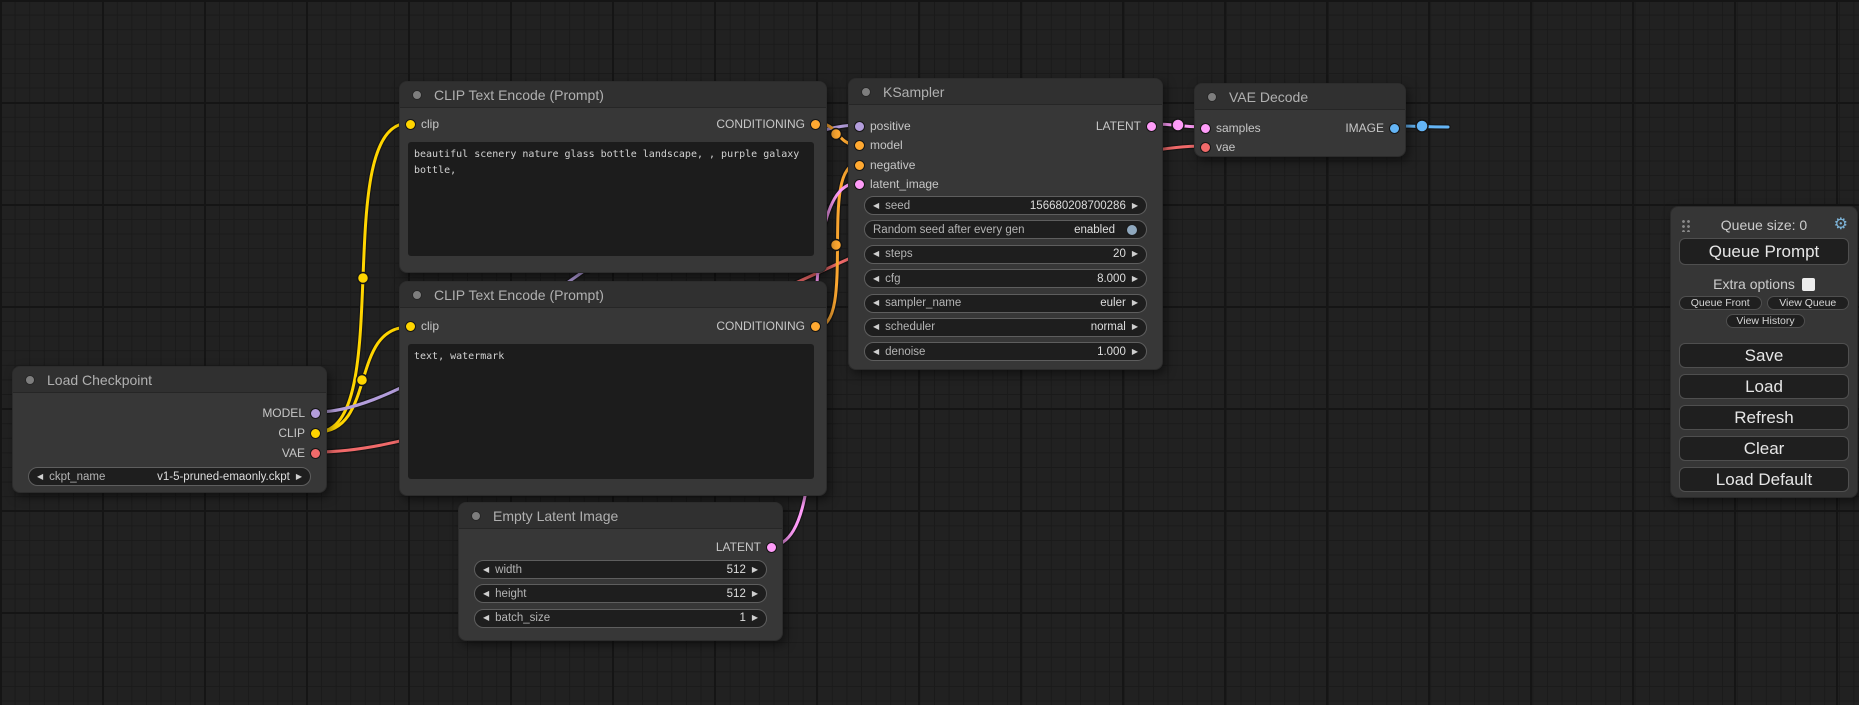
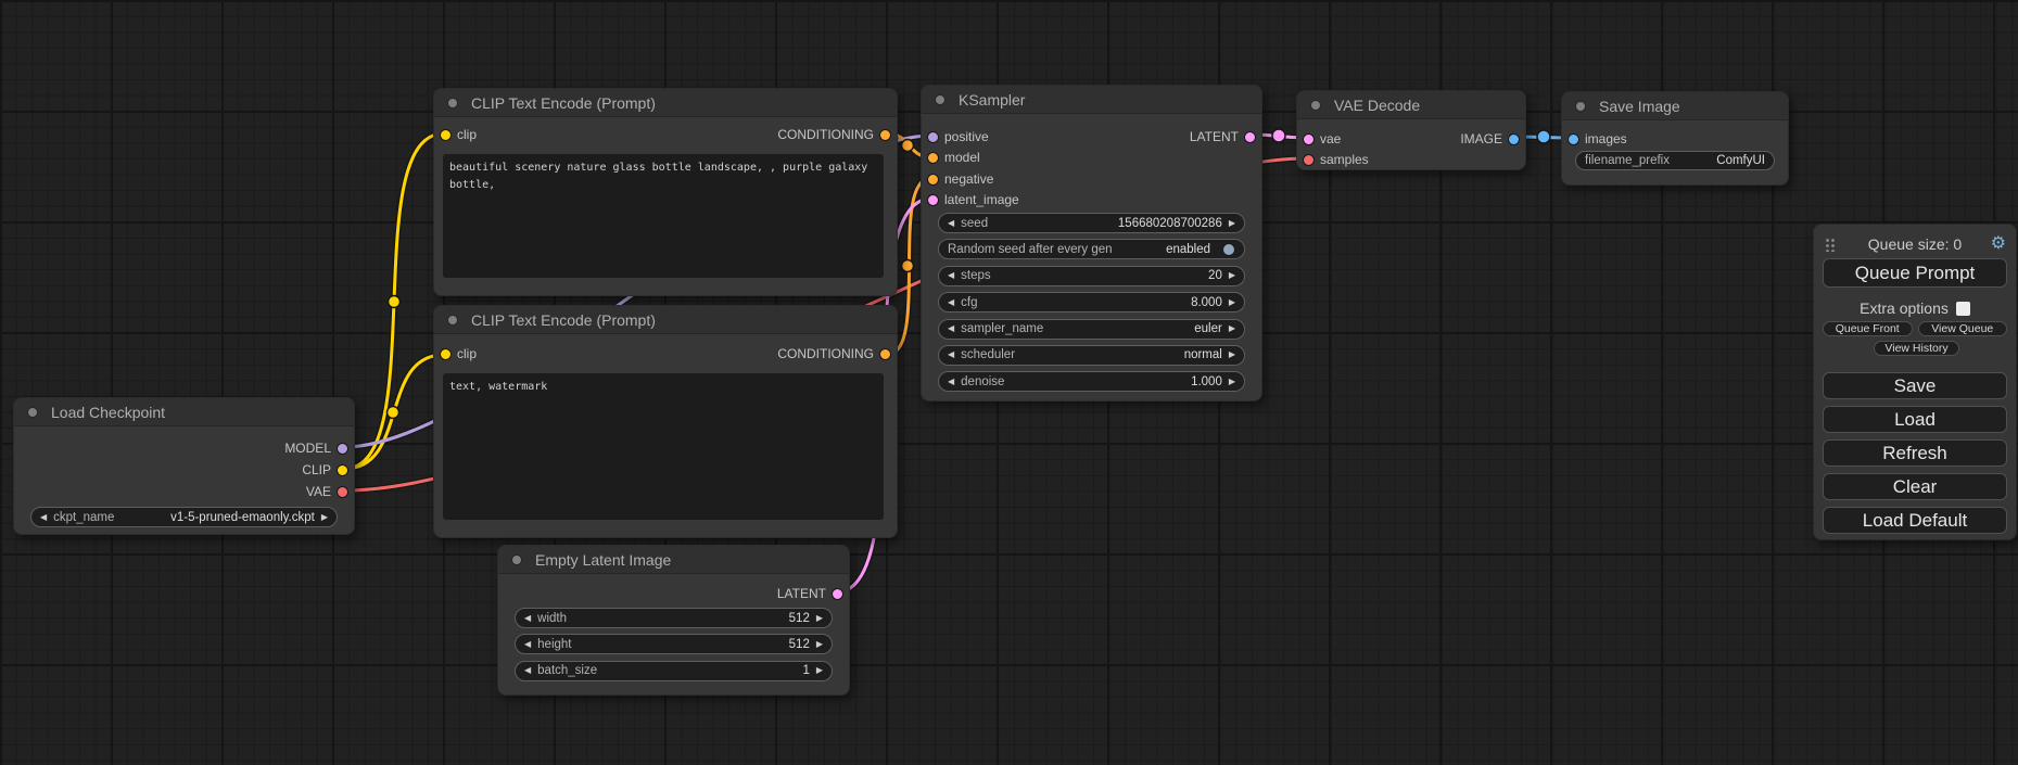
  Load Checkpoint
  MODEL
  CLIP
  VAE
  ◀
  ckpt_name
  v1-5-pruned-emaonly.ckpt
  ▶
  CLIP Text Encode (Prompt)
  clip
  CONDITIONING
  CLIP Text Encode (Prompt)
  clip
  CONDITIONING
  text, watermark
  KSampler
  positive
  LATENT
  model
  negative
  latent_image
  ◀
  seed
  156680208700286
  ▶
  Random seed after every gen
  enabled
  ◀
  steps
  20
  ▶
  ◀
  cfg
  8.000
  ▶
  ◀
  sampler_name
  euler
  ▶
  ◀
  scheduler
  normal
  ▶
  ◀
  denoise
  1.000
  ▶
  Empty Latent Image
  LATENT
  ◀
  width
  512
  ▶
  ◀
  height
  512
  ▶
  ◀
  batch_size
  1
  ▶
  VAE Decode
- samples
+ vae
  IMAGE
- vae
+ samples
+ Save Image
+ images
+ filename_prefix
+ ComfyUI
  Queue size: 0
  ⚙
  Queue Prompt
  Extra options
  Queue Front
  View Queue
  View History
  Save
  Load
  Refresh
  Clear
  Load Default
